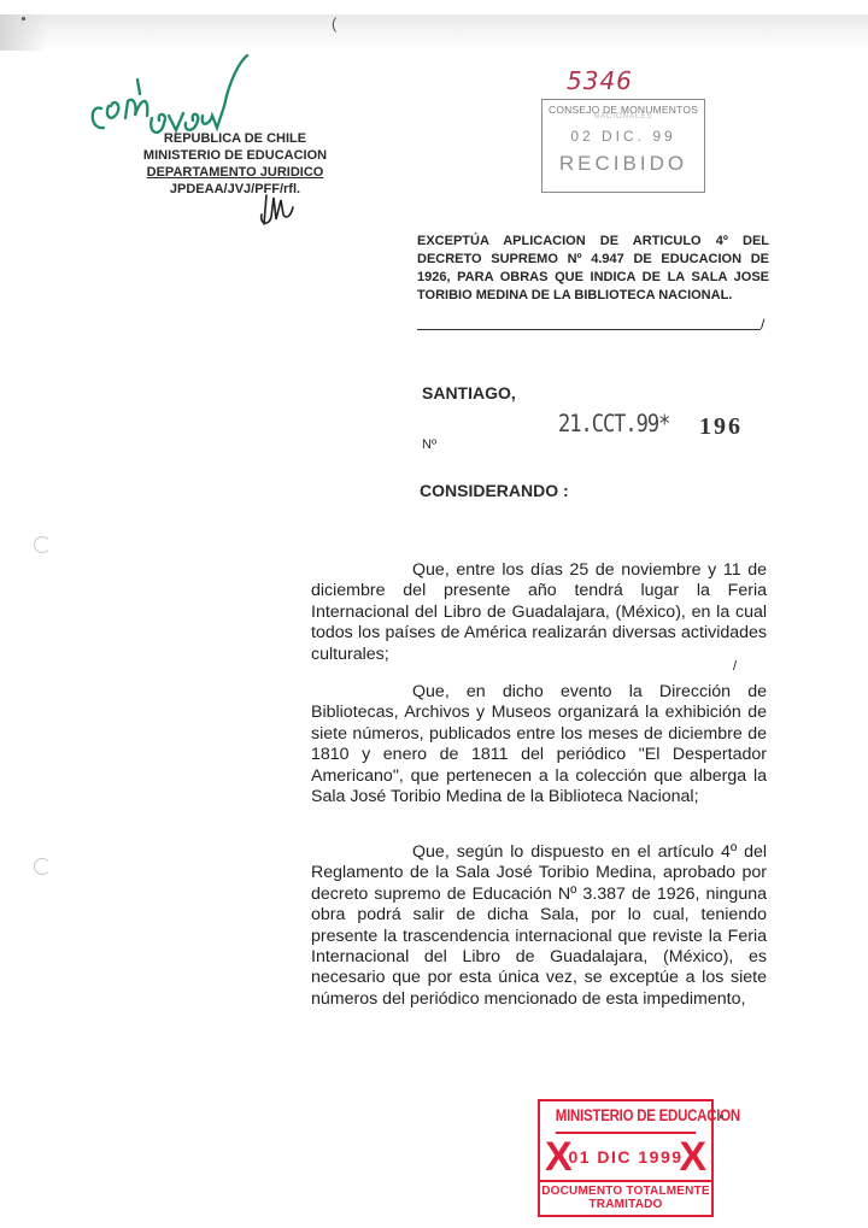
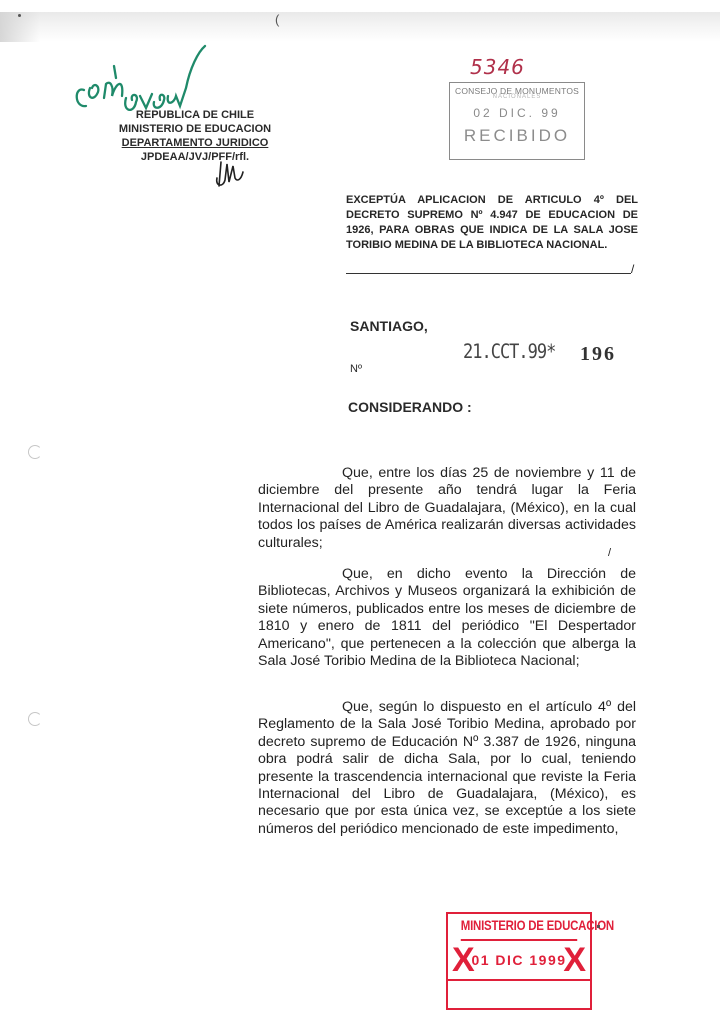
  (
  REPUBLICA DE CHILE
  MINISTERIO DE EDUCACION
  DEPARTAMENTO JURIDICO
  JPDEAA/JVJ/PFF/rfl.
  5346
  CONSEJO DE MONUMENTOS
  02 DIC. 99
  RECIBIDO
  EXCEPTÚA APLICACION DE ARTICULO 4º DEL DECRETO SUPREMO Nº 4.947 DE EDUCACION DE 1926, PARA OBRAS QUE INDICA DE LA SALA JOSE TORIBIO MEDINA DE LA BIBLIOTECA NACIONAL.
  /
  SANTIAGO,
  Nº
  21.CCT.99*
  196
  CONSIDERANDO :
  Que, entre los días 25 de noviembre y 11 de diciembre del presente año tendrá lugar la Feria Internacional del Libro de Guadalajara, (México), en la cual todos los países de América realizarán diversas actividades culturales;
  /
  Que, en dicho evento la Dirección de Bibliotecas, Archivos y Museos organizará la exhibición de siete números, publicados entre los meses de diciembre de 1810 y enero de 1811 del periódico "El Despertador Americano", que pertenecen a la colección que alberga la Sala José Toribio Medina de la Biblioteca Nacional;
- Que, según lo dispuesto en el artículo 4º del Reglamento de la Sala José Toribio Medina, aprobado por decreto supremo de Educación Nº 3.387 de 1926, ninguna obra podrá salir de dicha Sala, por lo cual, teniendo presente la trascendencia internacional que reviste la Feria Internacional del Libro de Guadalajara, (México), es necesario que por esta única vez, se exceptúe a los siete números del periódico mencionado de esta impedimento,
+ Que, según lo dispuesto en el artículo 4º del Reglamento de la Sala José Toribio Medina, aprobado por decreto supremo de Educación Nº 3.387 de 1926, ninguna obra podrá salir de dicha Sala, por lo cual, teniendo presente la trascendencia internacional que reviste la Feria Internacional del Libro de Guadalajara, (México), es necesario que por esta única vez, se exceptúe a los siete números del periódico mencionado de este impedimento,
  MINISTERIO DE EDUCACION
  X
  01 DIC 1999
  X
- DOCUMENTO TOTALMENTE TRAMITADO
